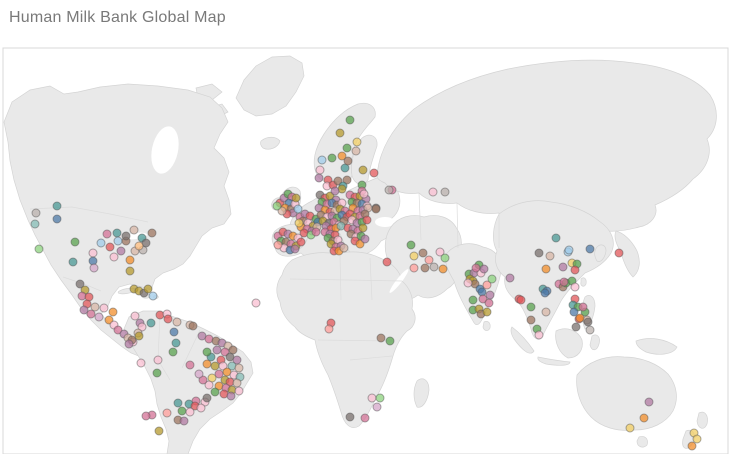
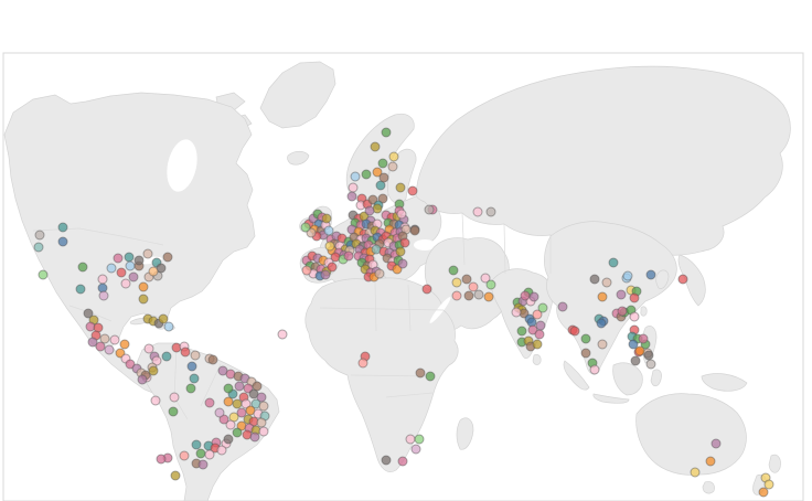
- Human Milk Bank Global Map
